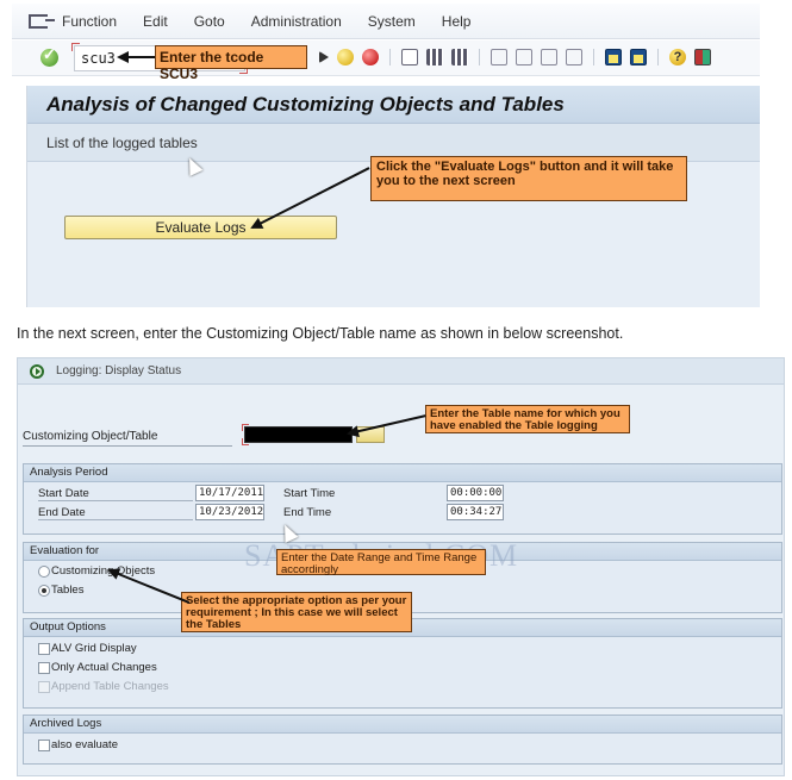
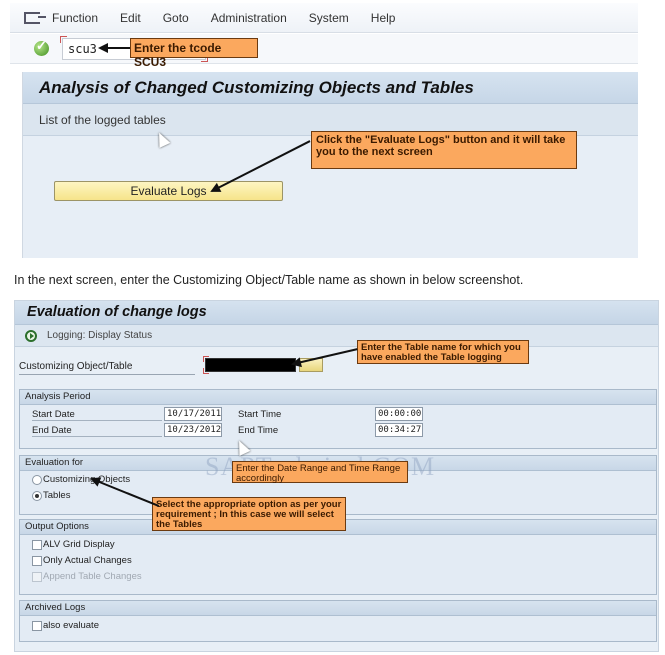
  Function
  Edit
  Goto
  Administration
  System
  Help
  scu3
- ?
  Enter the tcode SCU3
  Analysis of Changed Customizing Objects and Tables
  List of the logged tables
  Evaluate Logs
  Click the "Evaluate Logs" button and it will take you to the next screen
  In the next screen, enter the Customizing Object/Table name as shown in below screenshot.
+ Evaluation of change logs
  Logging: Display Status
  Customizing Object/Table
  Analysis Period
  Start Date
  10/17/2011
  Start Time
  00:00:00
  End Date
  10/23/2012
  End Time
  00:34:27
  Evaluation for
  Customizin Objects
  Tables
  Output Options
  ALV Grid Display
  Only Actual Changes
  Append Table Changes
  Archived Logs
  also evaluate
  Enter the Table name for which you have enabled the Table logging
  Enter the Date Range and Time Range accordingly
  elect the appropriate option as per your requirement ; In this case we will select the Tables
